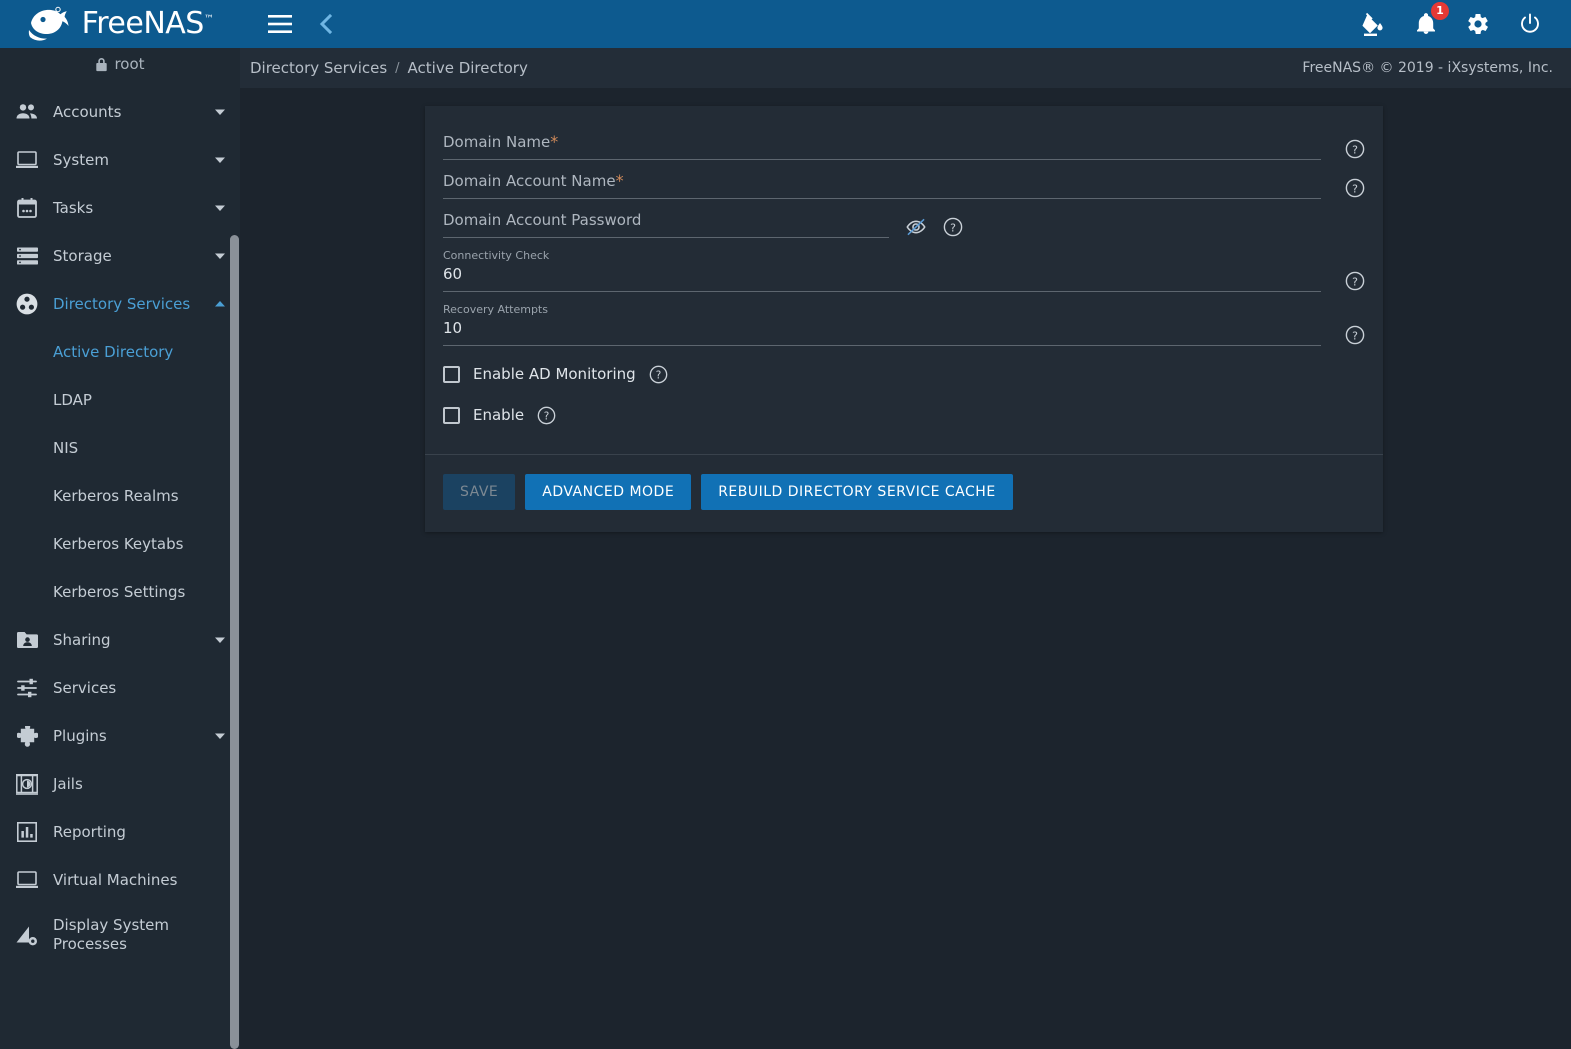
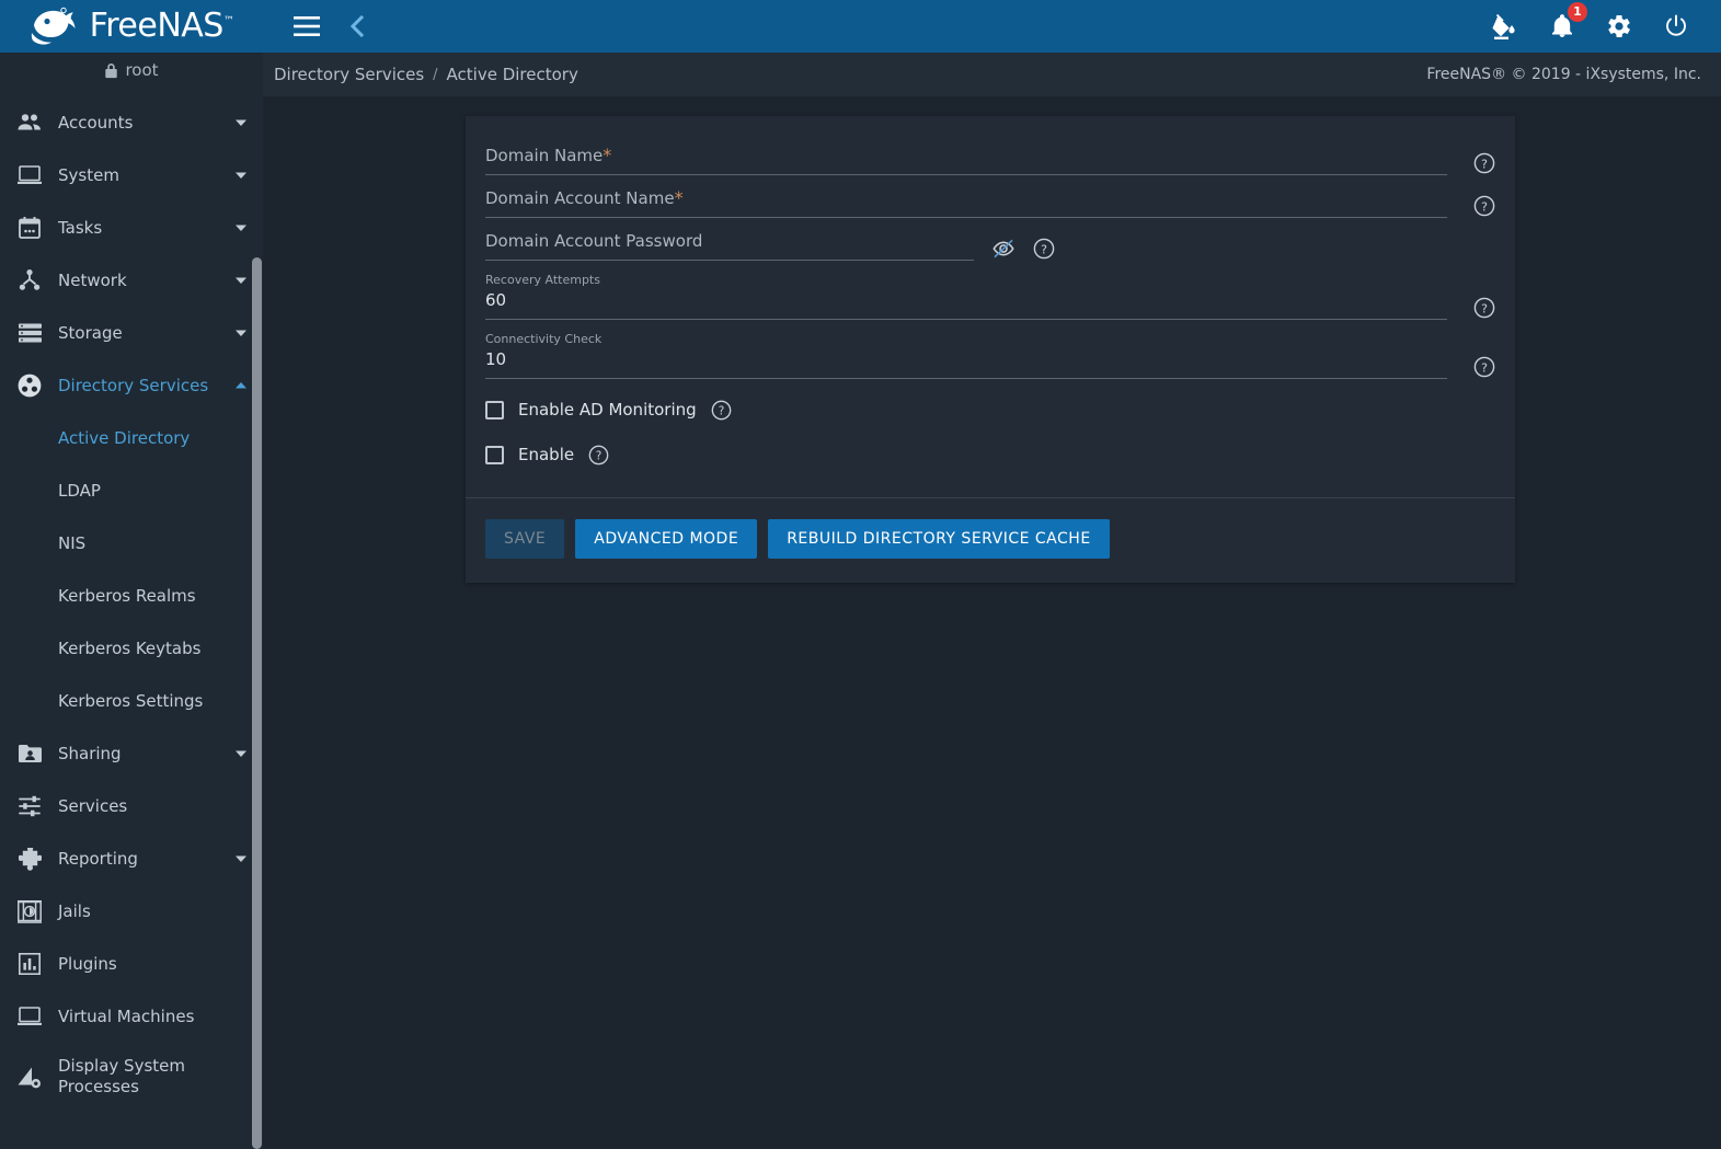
  FreeNAS™
  1
  root
  Accounts
  System
  Tasks
+ Network
  Storage
  Directory Services
  Active Directory
  LDAP
  NIS
  Kerberos Realms
  Kerberos Keytabs
  Kerberos Settings
  Sharing
  Services
- Plugins
+ Reporting
  Jails
- Reporting
+ Plugins
  Virtual Machines
  Display System
  Processes
  Directory Services
  /
  Active Directory
  FreeNAS® © 2019 - iXsystems, Inc.
  Domain Name*
  ?
  Domain Account Name*
  ?
  Domain Account Password
  ?
- Connectivity Check
+ Recovery Attempts
  60
  ?
- Recovery Attempts
+ Connectivity Check
  10
  ?
  Enable AD Monitoring
  ?
  Enable
  ?
  SAVE
  ADVANCED MODE
  REBUILD DIRECTORY SERVICE CACHE
